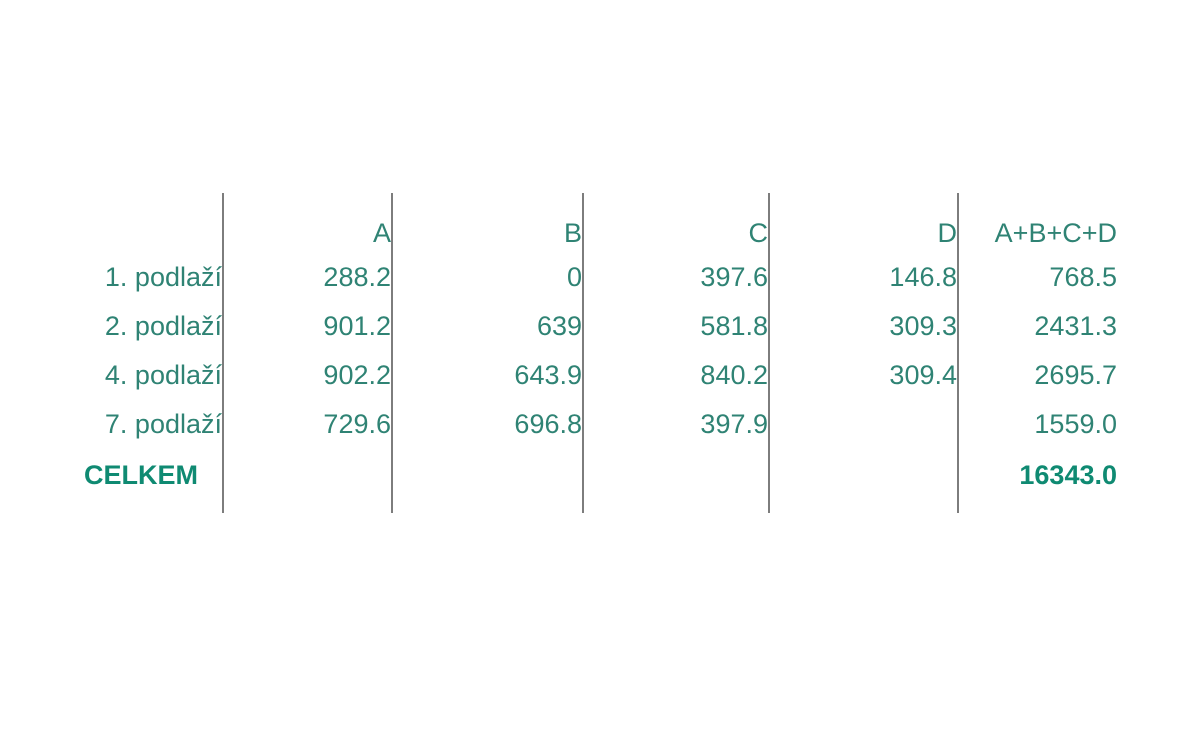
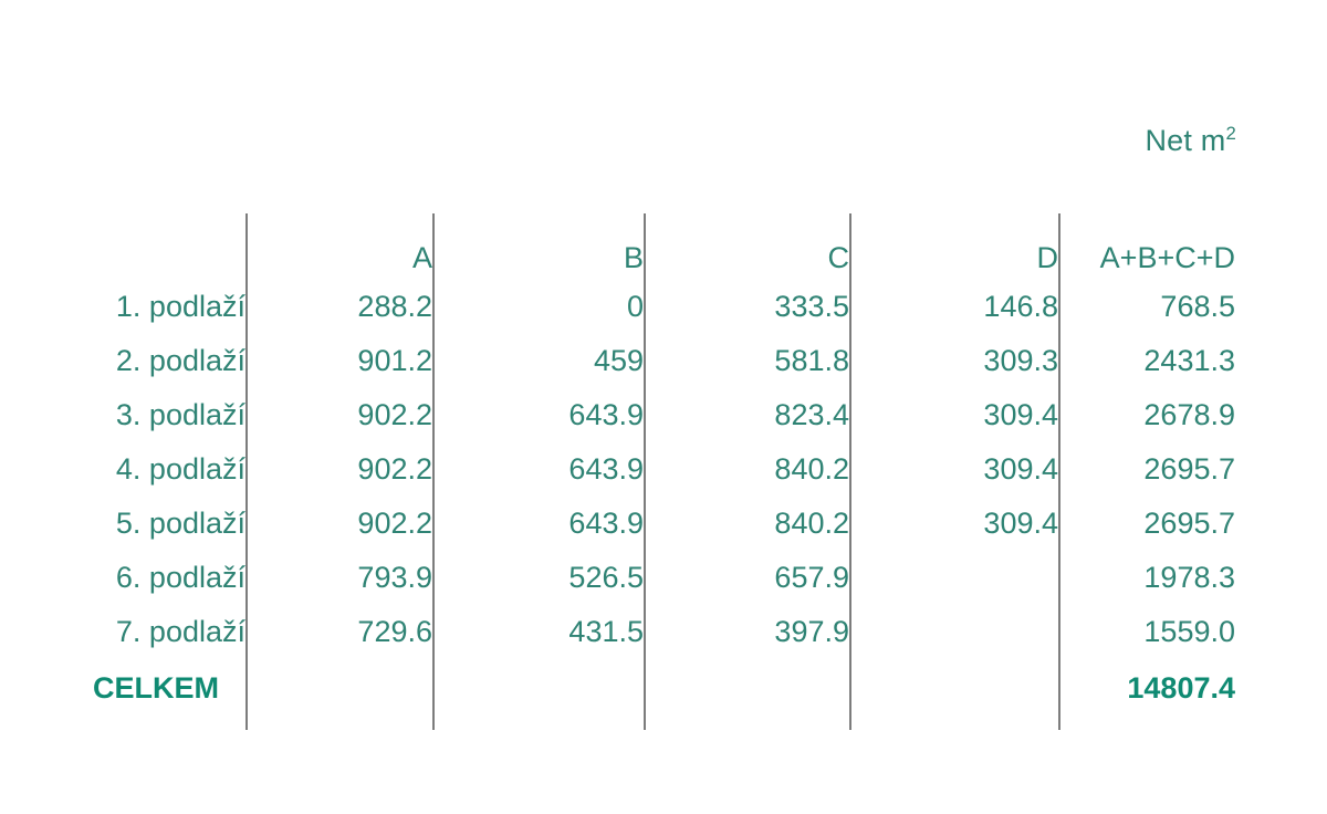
+ Net m2
  	A	B	C	D	A+B+C+D
- 1. podlaží	288.2	0	397.6	146.8	768.5
+ 1. podlaží	288.2	0	333.5	146.8	768.5
- 2. podlaží	901.2	639	581.8	309.3	2431.3
+ 2. podlaží	901.2	459	581.8	309.3	2431.3
+ 3. podlaží	902.2	643.9	823.4	309.4	2678.9
  4. podlaží	902.2	643.9	840.2	309.4	2695.7
+ 5. podlaží	902.2	643.9	840.2	309.4	2695.7
+ 6. podlaží	793.9	526.5	657.9		1978.3
- 7. podlaží	729.6	696.8	397.9		1559.0
+ 7. podlaží	729.6	431.5	397.9		1559.0
- CELKEM					16343.0
+ CELKEM					14807.4
